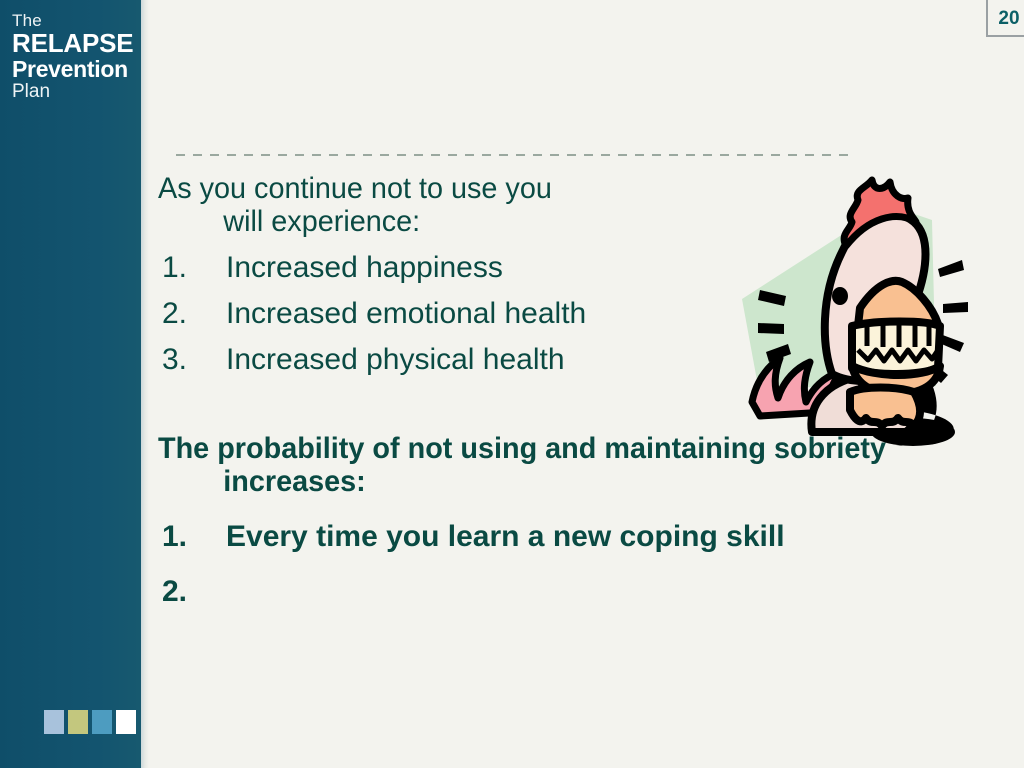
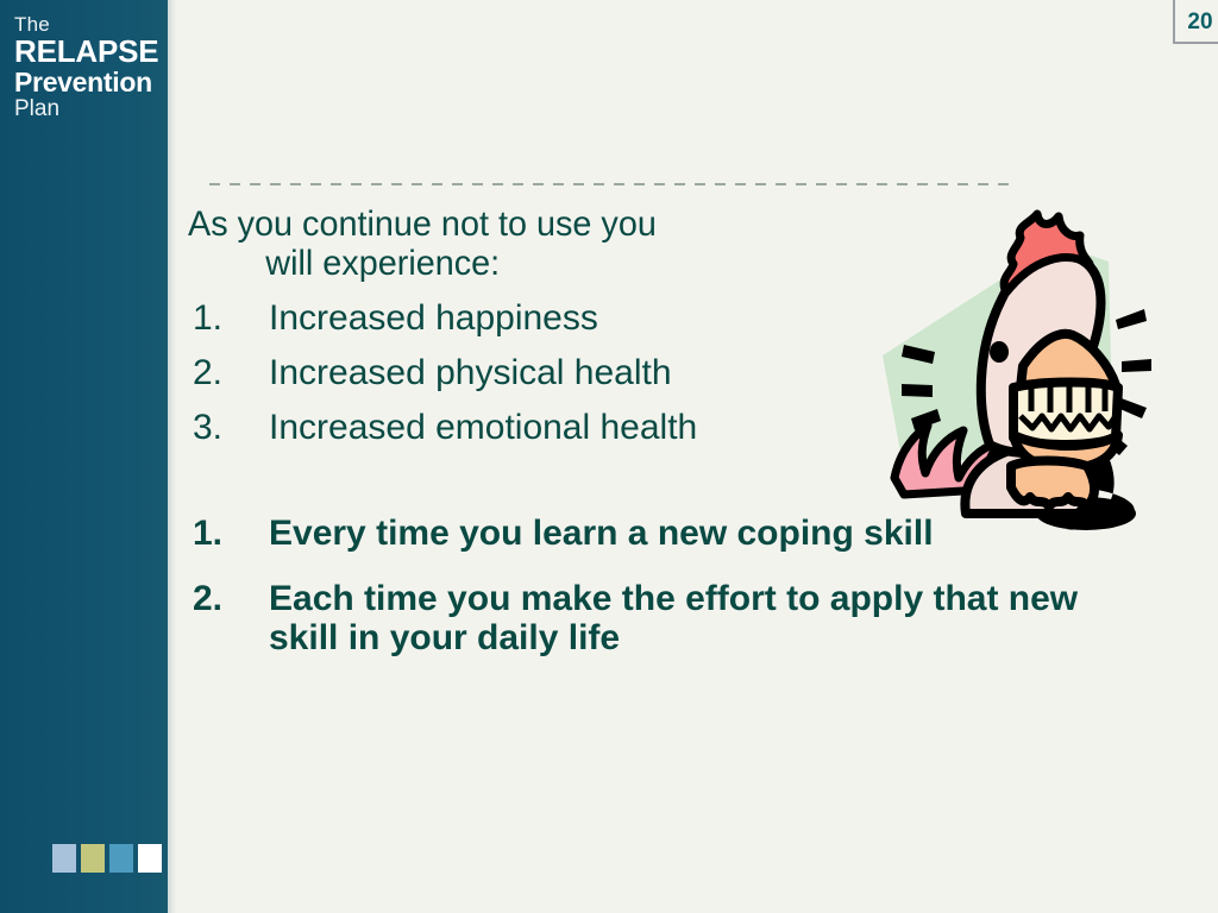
  The
  RELAPSE
  Prevention
  Plan
  20
  As you continue not to use you
  will experience:
  1.
  Increased happiness
  2.
- Increased emotional health
+ Increased physical health
  3.
- Increased physical health
+ Increased emotional health
- The probability of not using and maintaining sobriety
- increases:
  1.
  Every time you learn a new coping skill
  2.
+ Each time you make the effort to apply that new skill in your daily life
